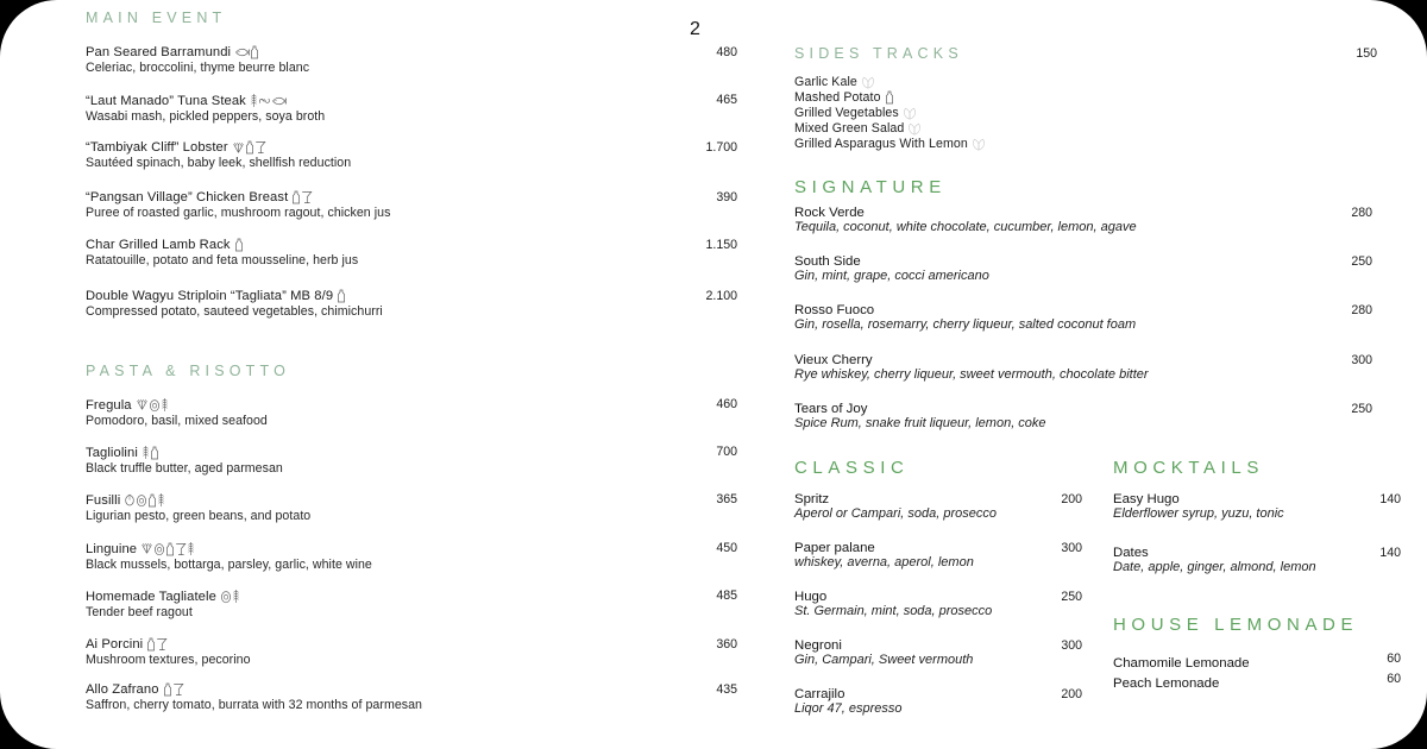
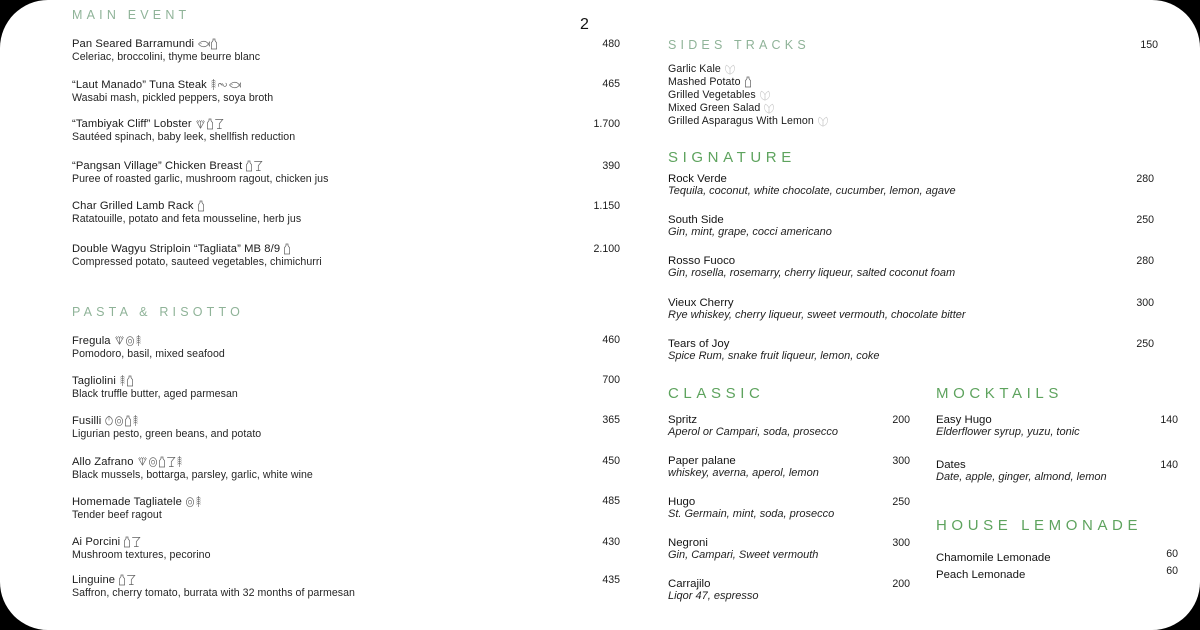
  MAIN EVENT
  Pan Seared Barramundi
  Celeriac, broccolini, thyme beurre blanc
  480
  “Laut Manado” Tuna Steak
  Wasabi mash, pickled peppers, soya broth
  465
  “Tambiyak Cliff” Lobster
  Sautéed spinach, baby leek, shellfish reduction
  1.700
  “Pangsan Village” Chicken Breast
  Puree of roasted garlic, mushroom ragout, chicken jus
  390
  Char Grilled Lamb Rack
  Ratatouille, potato and feta mousseline, herb jus
  1.150
  Double Wagyu Striploin “Tagliata” MB 8/9
  Compressed potato, sauteed vegetables, chimichurri
  2.100
  PASTA & RISOTTO
  Fregula
  Pomodoro, basil, mixed seafood
  460
  Tagliolini
  Black truffle butter, aged parmesan
  700
  Fusilli
  Ligurian pesto, green beans, and potato
  365
- Linguine
+ Allo Zafrano
  Black mussels, bottarga, parsley, garlic, white wine
  450
  Homemade Tagliatele
  Tender beef ragout
  485
  Ai Porcini
  Mushroom textures, pecorino
- 360
+ 430
- Allo Zafrano
+ Linguine
  Saffron, cherry tomato, burrata with 32 months of parmesan
  435
  2
  SIDES TRACKS
  150
  Garlic Kale
  Mashed Potato
  Grilled Vegetables
  Mixed Green Salad
  Grilled Asparagus With Lemon
  SIGNATURE
  Rock Verde
  Tequila, coconut, white chocolate, cucumber, lemon, agave
  280
  South Side
  Gin, mint, grape, cocci americano
  250
  Rosso Fuoco
  Gin, rosella, rosemarry, cherry liqueur, salted coconut foam
  280
  Vieux Cherry
  Rye whiskey, cherry liqueur, sweet vermouth, chocolate bitter
  300
  Tears of Joy
  Spice Rum, snake fruit liqueur, lemon, coke
  250
  CLASSIC
  Spritz
  Aperol or Campari, soda, prosecco
  200
  Paper palane
  whiskey, averna, aperol, lemon
  300
  Hugo
  St. Germain, mint, soda, prosecco
  250
  Negroni
  Gin, Campari, Sweet vermouth
  300
  Carrajilo
  Liqor 47, espresso
  200
  MOCKTAILS
  Easy Hugo
  Elderflower syrup, yuzu, tonic
  140
  Dates
  Date, apple, ginger, almond, lemon
  140
  HOUSE LEMONADE
  Chamomile Lemonade
  60
  Peach Lemonade
  60
